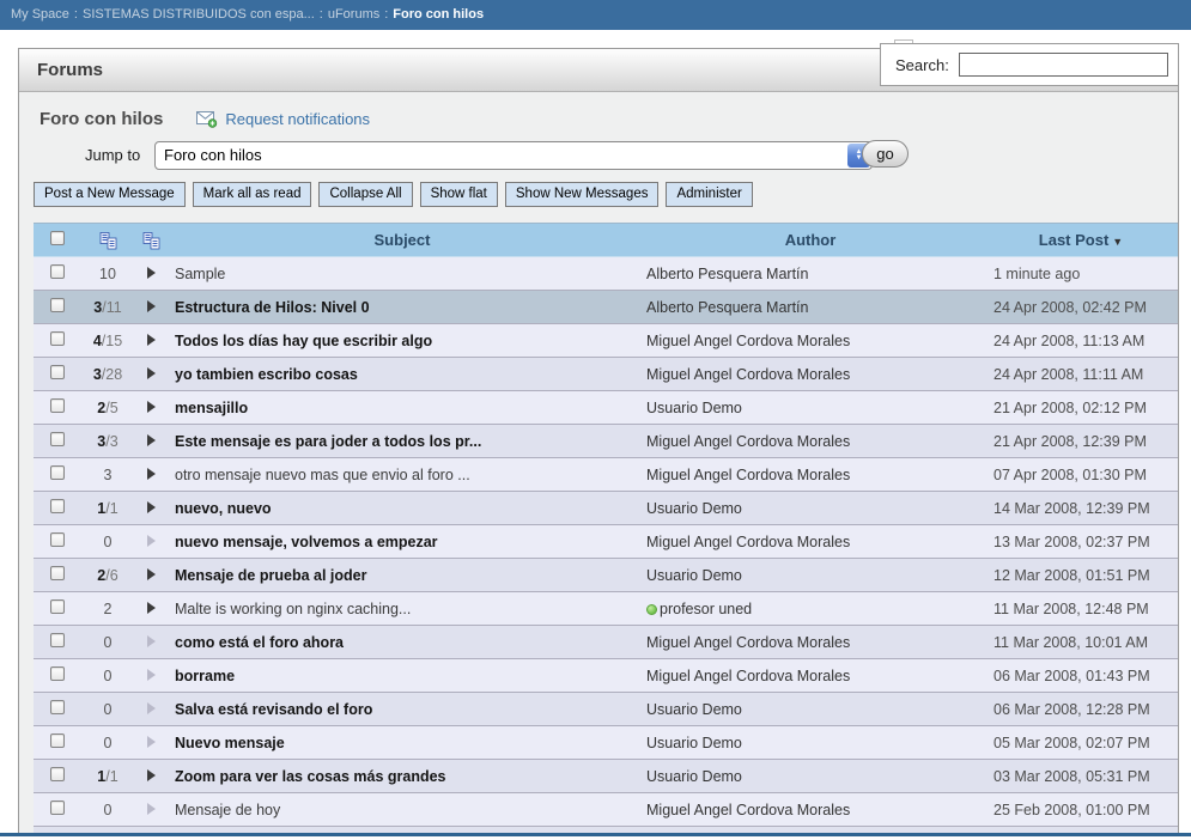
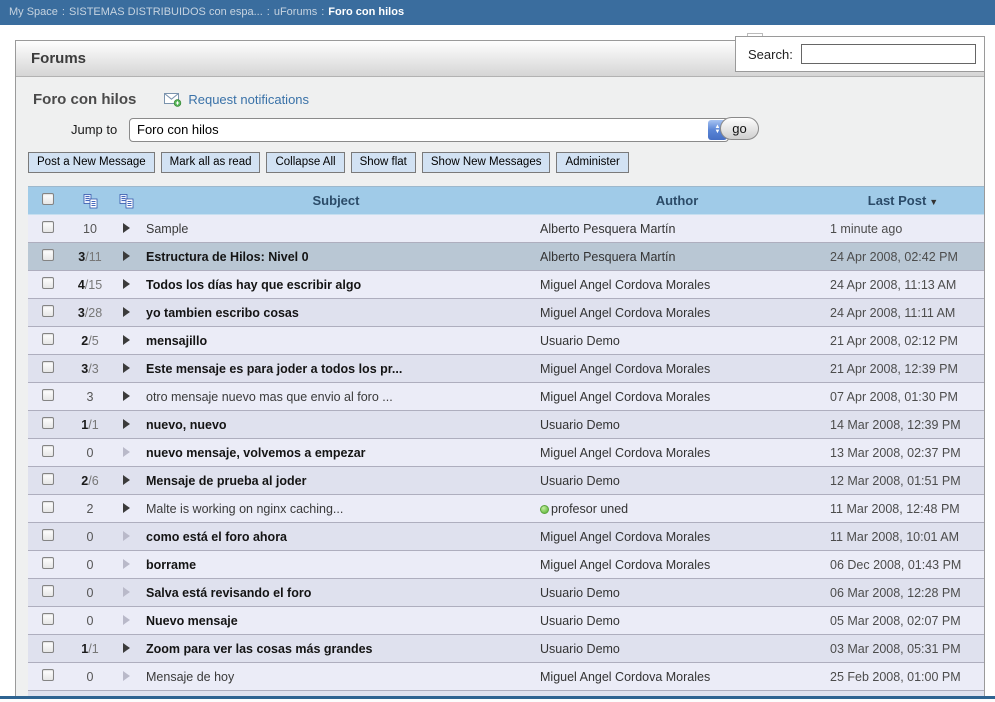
  My Space : SISTEMAS DISTRIBUIDOS con espa... : uForums : Foro con hilos
  Forums
  Foro con hilos
  Request notifications
  Jump to
  Foro con hilos
  go
  Post a New Message
  Mark all as read
  Collapse All
  Show flat
  Show New Messages
  Administer
  			Subject	Author	Last Post ▼
  	10		Sample	Alberto Pesquera Martín	1 minute ago
  	3/11		Estructura de Hilos: Nivel 0	Alberto Pesquera Martín	24 Apr 2008, 02:42 PM
  	4/15		Todos los días hay que escribir algo	Miguel Angel Cordova Morales	24 Apr 2008, 11:13 AM
  	3/28		yo tambien escribo cosas	Miguel Angel Cordova Morales	24 Apr 2008, 11:11 AM
  	2/5		mensajillo	Usuario Demo	21 Apr 2008, 02:12 PM
  	3/3		Este mensaje es para joder a todos los pr...	Miguel Angel Cordova Morales	21 Apr 2008, 12:39 PM
  	3		otro mensaje nuevo mas que envio al foro ...	Miguel Angel Cordova Morales	07 Apr 2008, 01:30 PM
  	1/1		nuevo, nuevo	Usuario Demo	14 Mar 2008, 12:39 PM
  	0		nuevo mensaje, volvemos a empezar	Miguel Angel Cordova Morales	13 Mar 2008, 02:37 PM
  	2/6		Mensaje de prueba al joder	Usuario Demo	12 Mar 2008, 01:51 PM
  	2		Malte is working on nginx caching...	profesor uned	11 Mar 2008, 12:48 PM
  	0		como está el foro ahora	Miguel Angel Cordova Morales	11 Mar 2008, 10:01 AM
- 	0		borrame	Miguel Angel Cordova Morales	06 Mar 2008, 01:43 PM
+ 	0		borrame	Miguel Angel Cordova Morales	06 Dec 2008, 01:43 PM
  	0		Salva está revisando el foro	Usuario Demo	06 Mar 2008, 12:28 PM
  	0		Nuevo mensaje	Usuario Demo	05 Mar 2008, 02:07 PM
  	1/1		Zoom para ver las cosas más grandes	Usuario Demo	03 Mar 2008, 05:31 PM
  	0		Mensaje de hoy	Miguel Angel Cordova Morales	25 Feb 2008, 01:00 PM
  Search:
